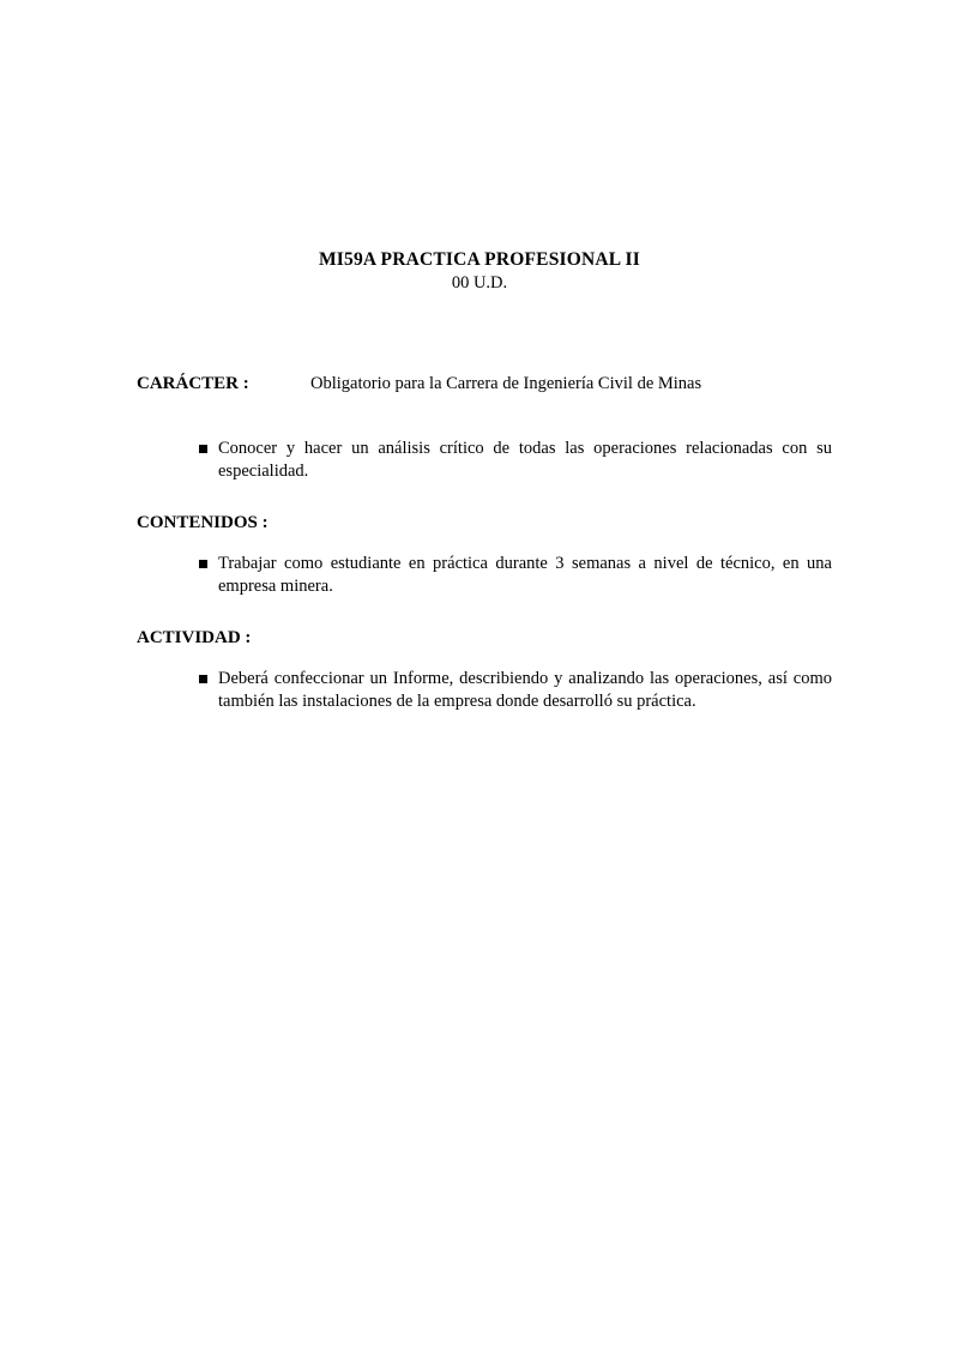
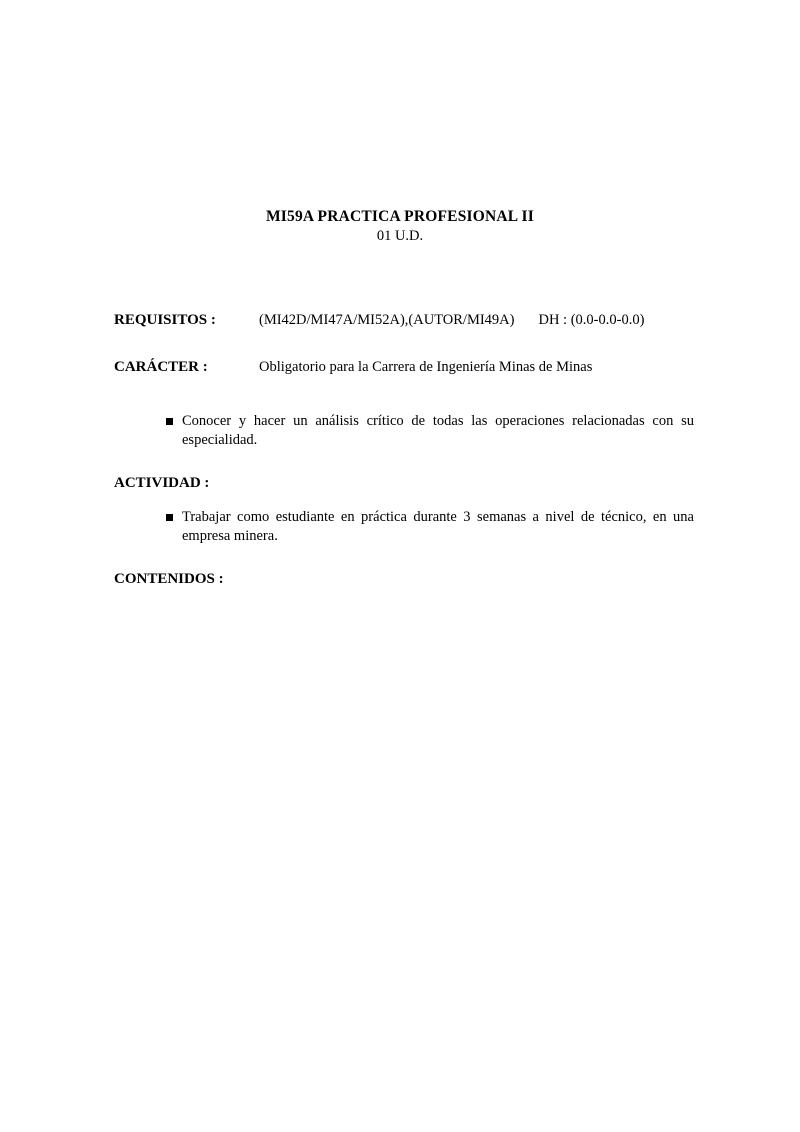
  MI59A PRACTICA PROFESIONAL II
- 00 U.D.
+ 01 U.D.
+ REQUISITOS :
+ (MI42D/MI47A/MI52A),(AUTOR/MI49A)
+ DH : (0.0-0.0-0.0)
  CARÁCTER :
- Obligatorio para la Carrera de Ingeniería Civil de Minas
+ Obligatorio para la Carrera de Ingeniería Minas de Minas
  Conocer y hacer un análisis crítico de todas las operaciones relacionadas con su especialidad.
- CONTENIDOS :
+ ACTIVIDAD :
  Trabajar como estudiante en práctica durante 3 semanas a nivel de técnico, en una empresa minera.
- ACTIVIDAD :
+ CONTENIDOS :
- Deberá confeccionar un Informe, describiendo y analizando las operaciones, así como también las instalaciones de la empresa donde desarrolló su práctica.
